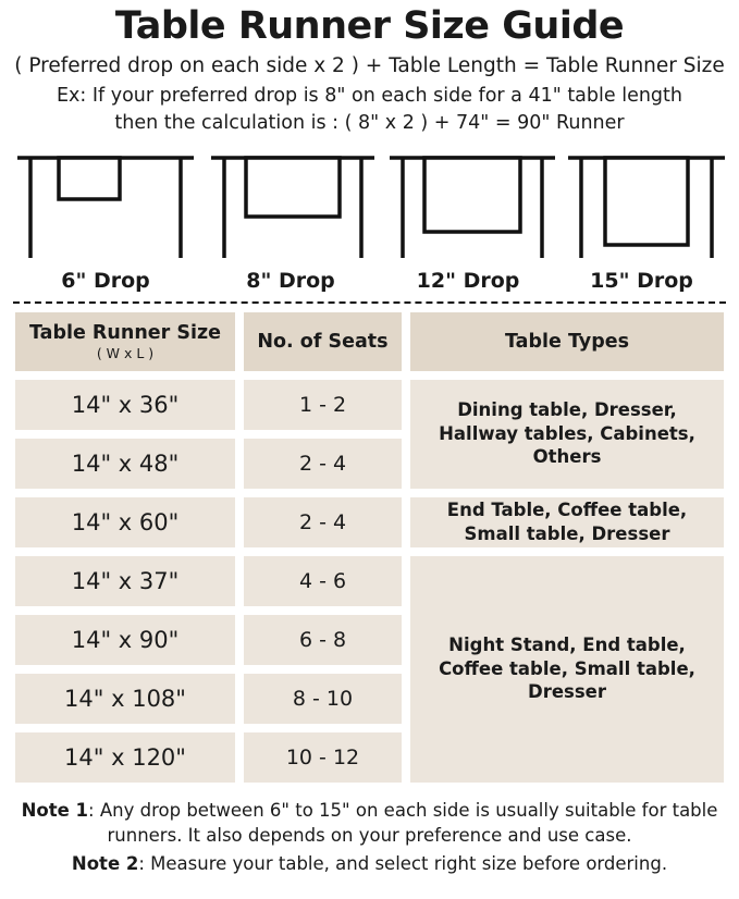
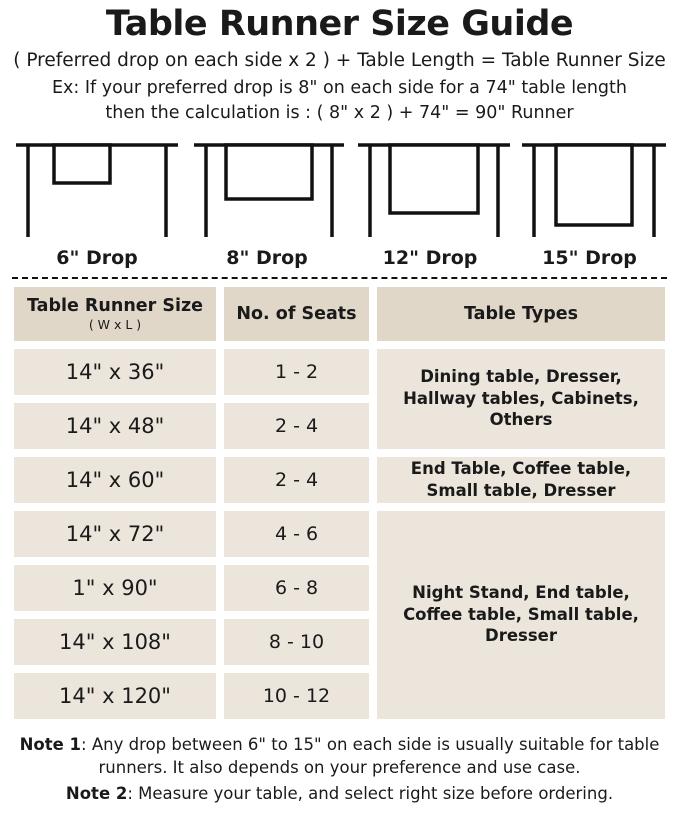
  Table Runner Size Guide
  ( Preferred drop on each side x 2 ) + Table Length = Table Runner Size
- Ex: If your preferred drop is 8" on each side for a 41" table length
+ Ex: If your preferred drop is 8" on each side for a 74" table length
  then the calculation is : ( 8" x 2 ) + 74" = 90" Runner
  6" Drop
  8" Drop
  12" Drop
  15" Drop
  Table Runner Size
  ( W x L )
  14" x 36"
  14" x 48"
  14" x 60"
- 14" x 37"
+ 14" x 72"
- 14" x 90"
+ 1" x 90"
  14" x 108"
  14" x 120"
  No. of Seats
  1 - 2
  2 - 4
  2 - 4
  4 - 6
  6 - 8
  8 - 10
  10 - 12
  Table Types
  Dining table, Dresser, Hallway tables, Cabinets, Others
  End Table, Coffee table, Small table, Dresser
  Night Stand, End table, Coffee table, Small table, Dresser
  Note 1: Any drop between 6" to 15" on each side is usually suitable for table runners. It also depends on your preference and use case.
  Note 2: Measure your table, and select right size before ordering.
